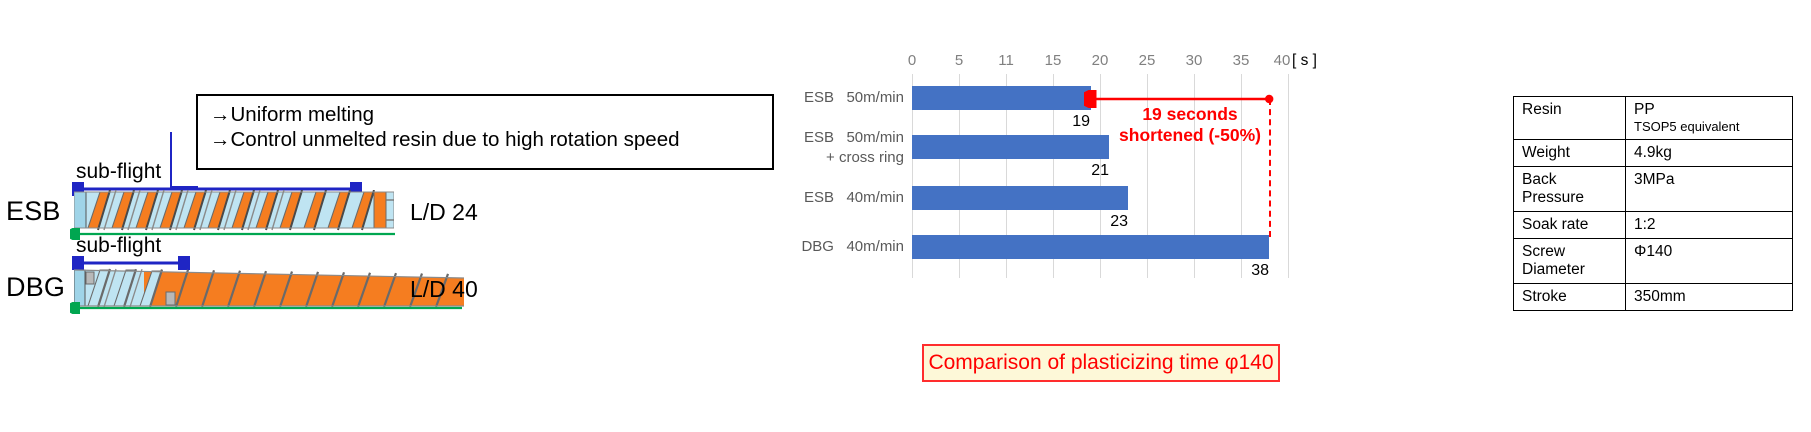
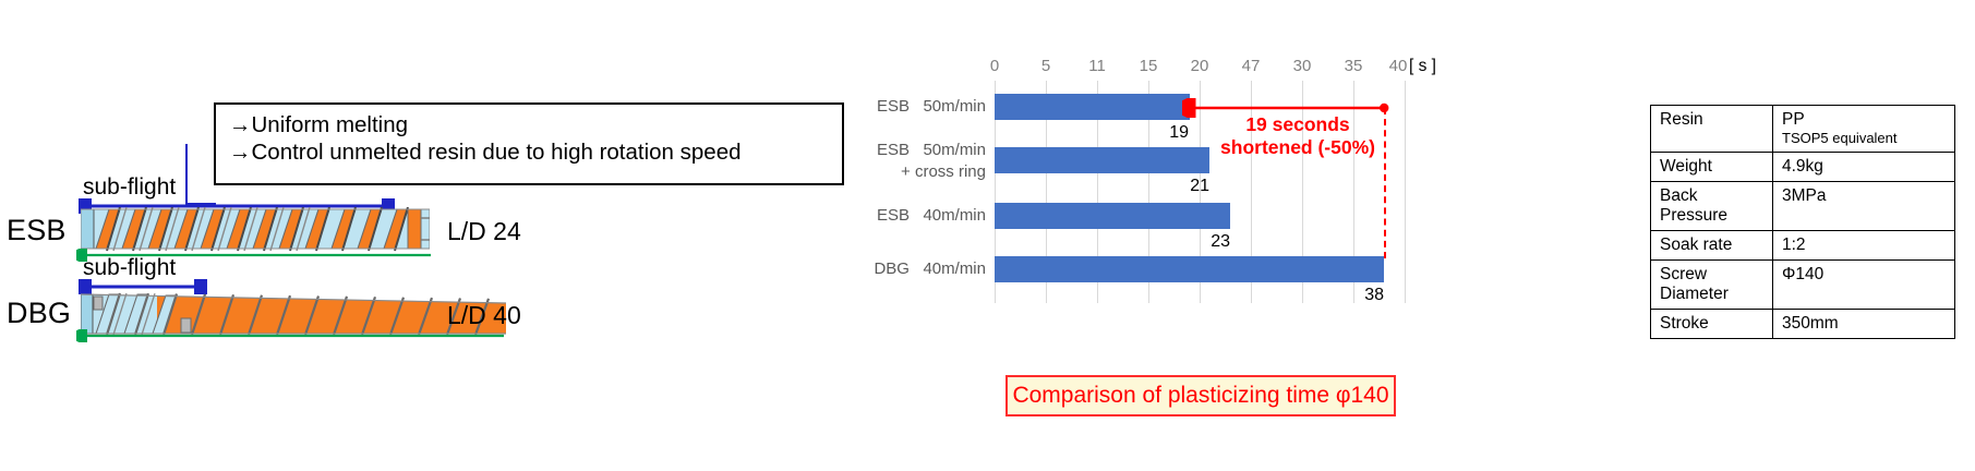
  →Uniform melting
  →Control unmelted resin due to high rotation speed
  sub-flight
  ESB
  L/D 24
  sub-flight
  DBG
  L/D 40
  0
  5
  11
  15
  20
- 25
+ 47
  30
  35
  40
  [ s ]
  ESB 50m/min
  ESB 50m/min
  + cross ring
  ESB 40m/min
  DBG 40m/min
  19
  21
  23
  38
  19 seconds
  shortened (-50%)
  Comparison of plasticizing time φ140
  Resin	PP TSOP5 equivalent
  Weight	4.9kg
  Back Pressure	3MPa
  Soak rate	1:2
  Screw Diameter	Φ140
  Stroke	350mm
